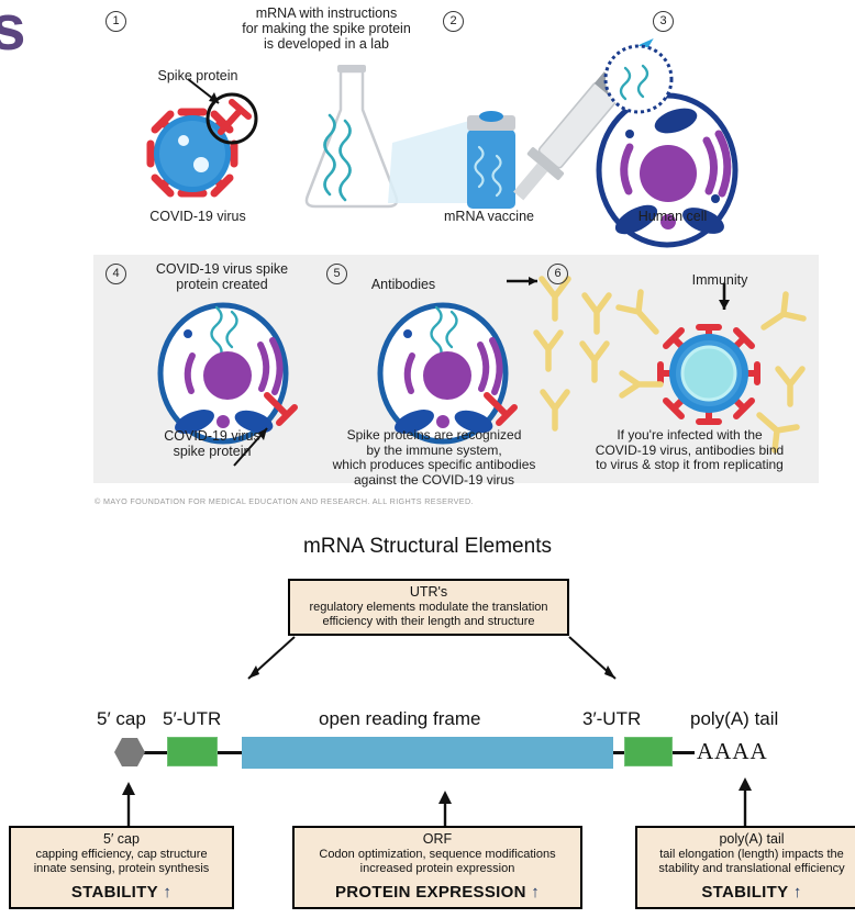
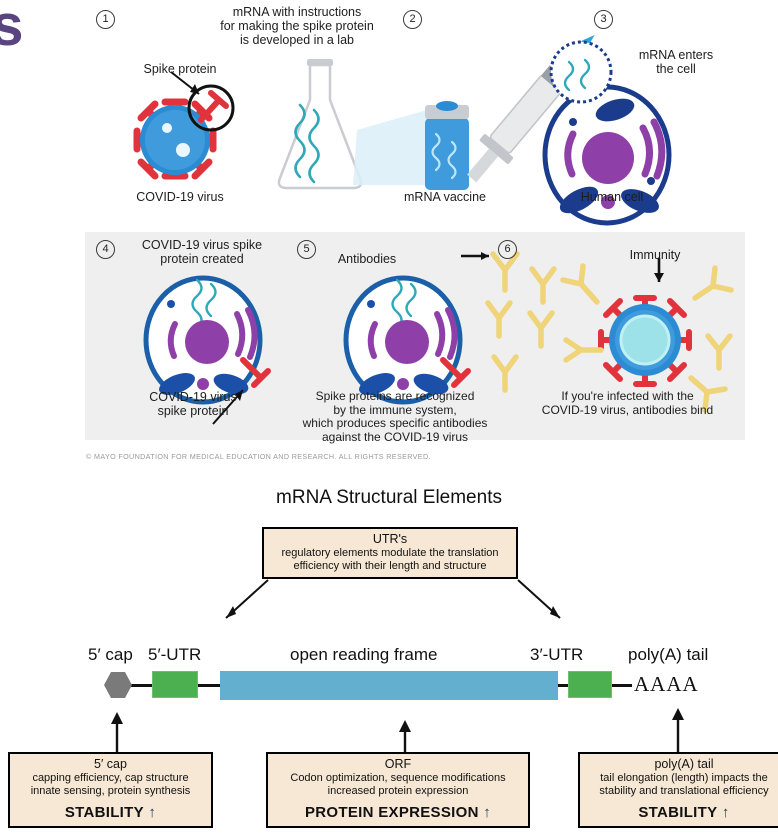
  1
  2
  3
  mRNA with instructions
  for making the spike protein
  is developed in a lab
  Spike protein
+ mRNA enters
+ the cell
  COVID-19 virus
  mRNA vaccine
  Human cell
  4
  5
  6
  COVID-19 virus spike
  protein created
  Antibodies
  Immunity
  COVID-19 virus
  spike protein
  Spike proteins are recognized
  by the immune system,
  which produces specific antibodies
  against the COVID-19 virus
  If you're infected with the
  COVID-19 virus, antibodies bind
- to virus & stop it from replicating
  © MAYO FOUNDATION FOR MEDICAL EDUCATION AND RESEARCH. ALL RIGHTS RESERVED.
  mRNA Structural Elements
  UTR's
  regulatory elements modulate the translation
  efficiency with their length and structure
  5′ cap
  5′-UTR
  open reading frame
  3′-UTR
  poly(A) tail
  AAAA
  5′ cap
  capping efficiency, cap structure
  innate sensing, protein synthesis
  STABILITY ↑
  ORF
  Codon optimization, sequence modifications
  increased protein expression
  PROTEIN EXPRESSION ↑
  poly(A) tail
  tail elongation (length) impacts the
  stability and translational efficiency
  STABILITY ↑
